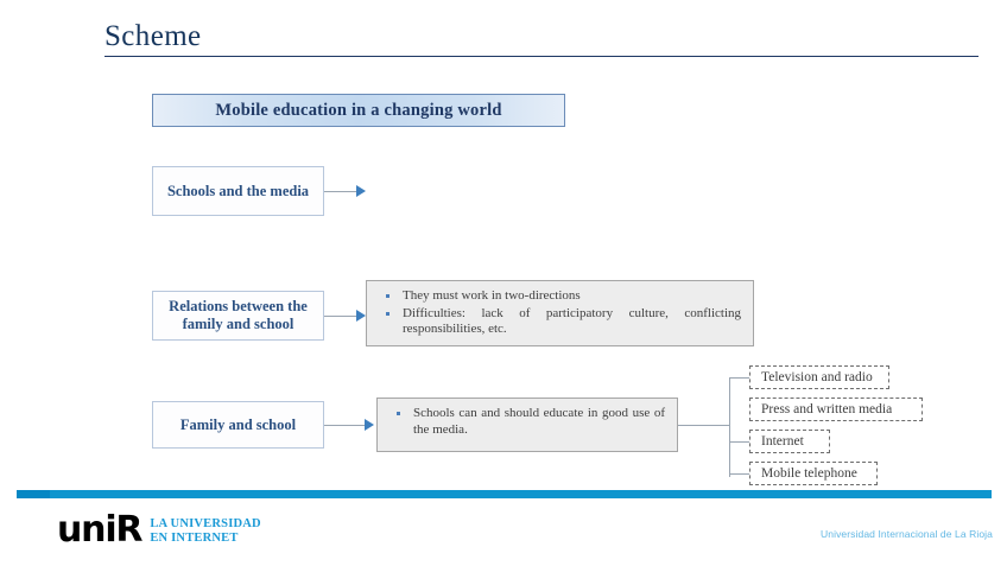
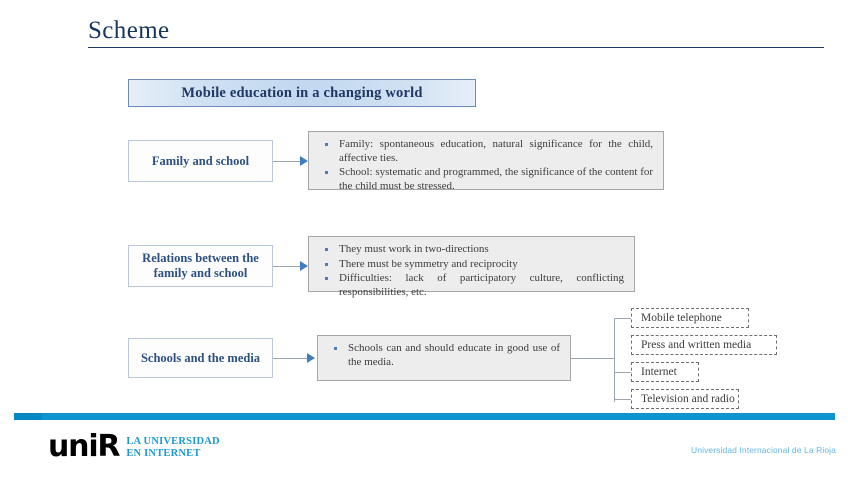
  Scheme
  Mobile education in a changing world
- Schools and the media
+ Family and school
+ Family: spontaneous education, natural significance for the child, affective ties.
+ School: systematic and programmed, the significance of the content for the child must be stressed.
  Relations between the
  family and school
  They must work in two-directions
+ There must be symmetry and reciprocity
  Difficulties: lack of participatory culture, conflicting responsibilities, etc.
- Family and school
+ Schools and the media
  Schools can and should educate in good use of the media.
- Television and radio
+ Mobile telephone
  Press and written media
  Internet
- Mobile telephone
+ Television and radio
  uniR
  LA UNIVERSIDAD
  EN INTERNET
  Universidad Internacional de La Rioja
